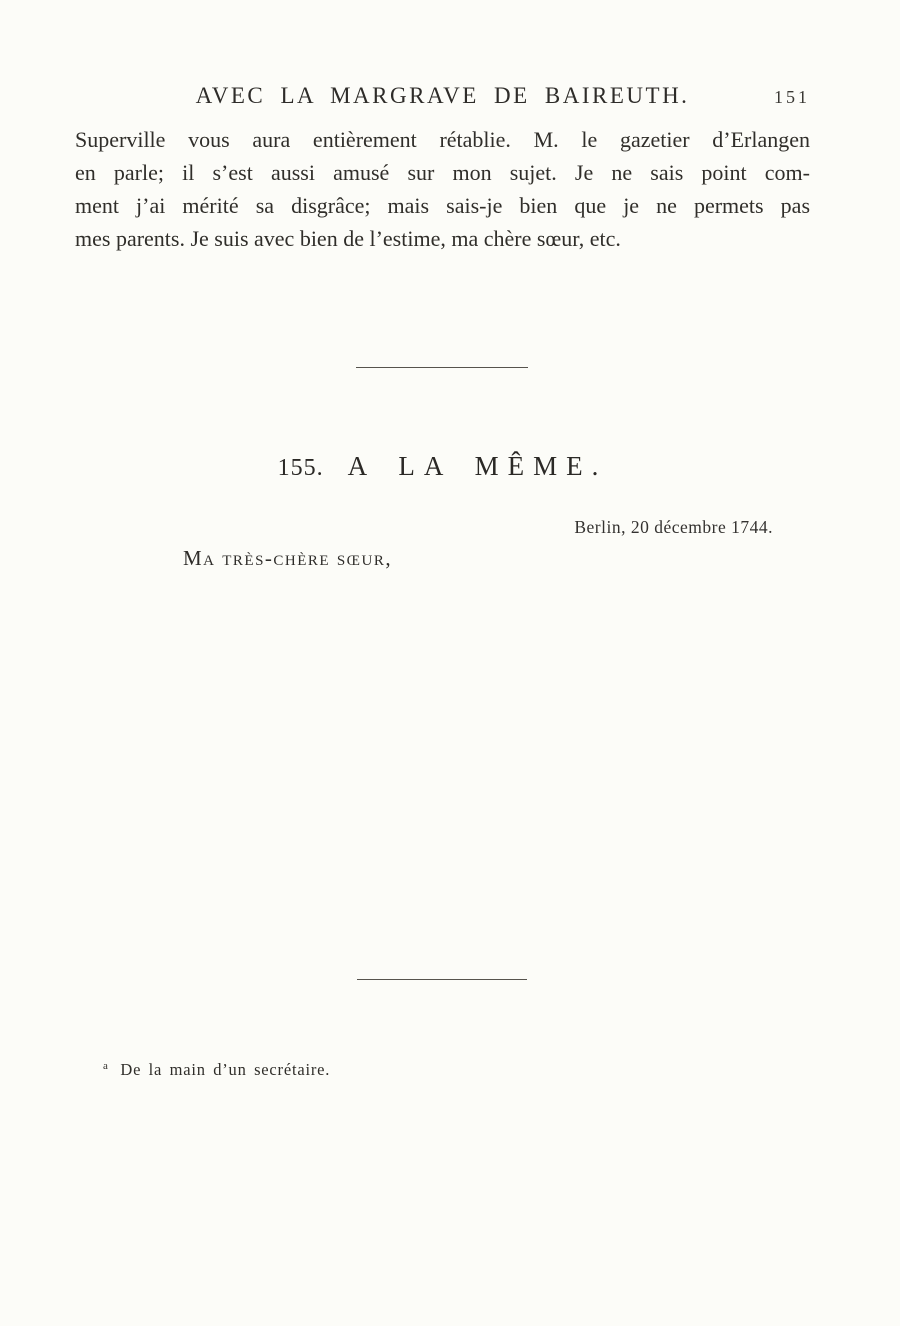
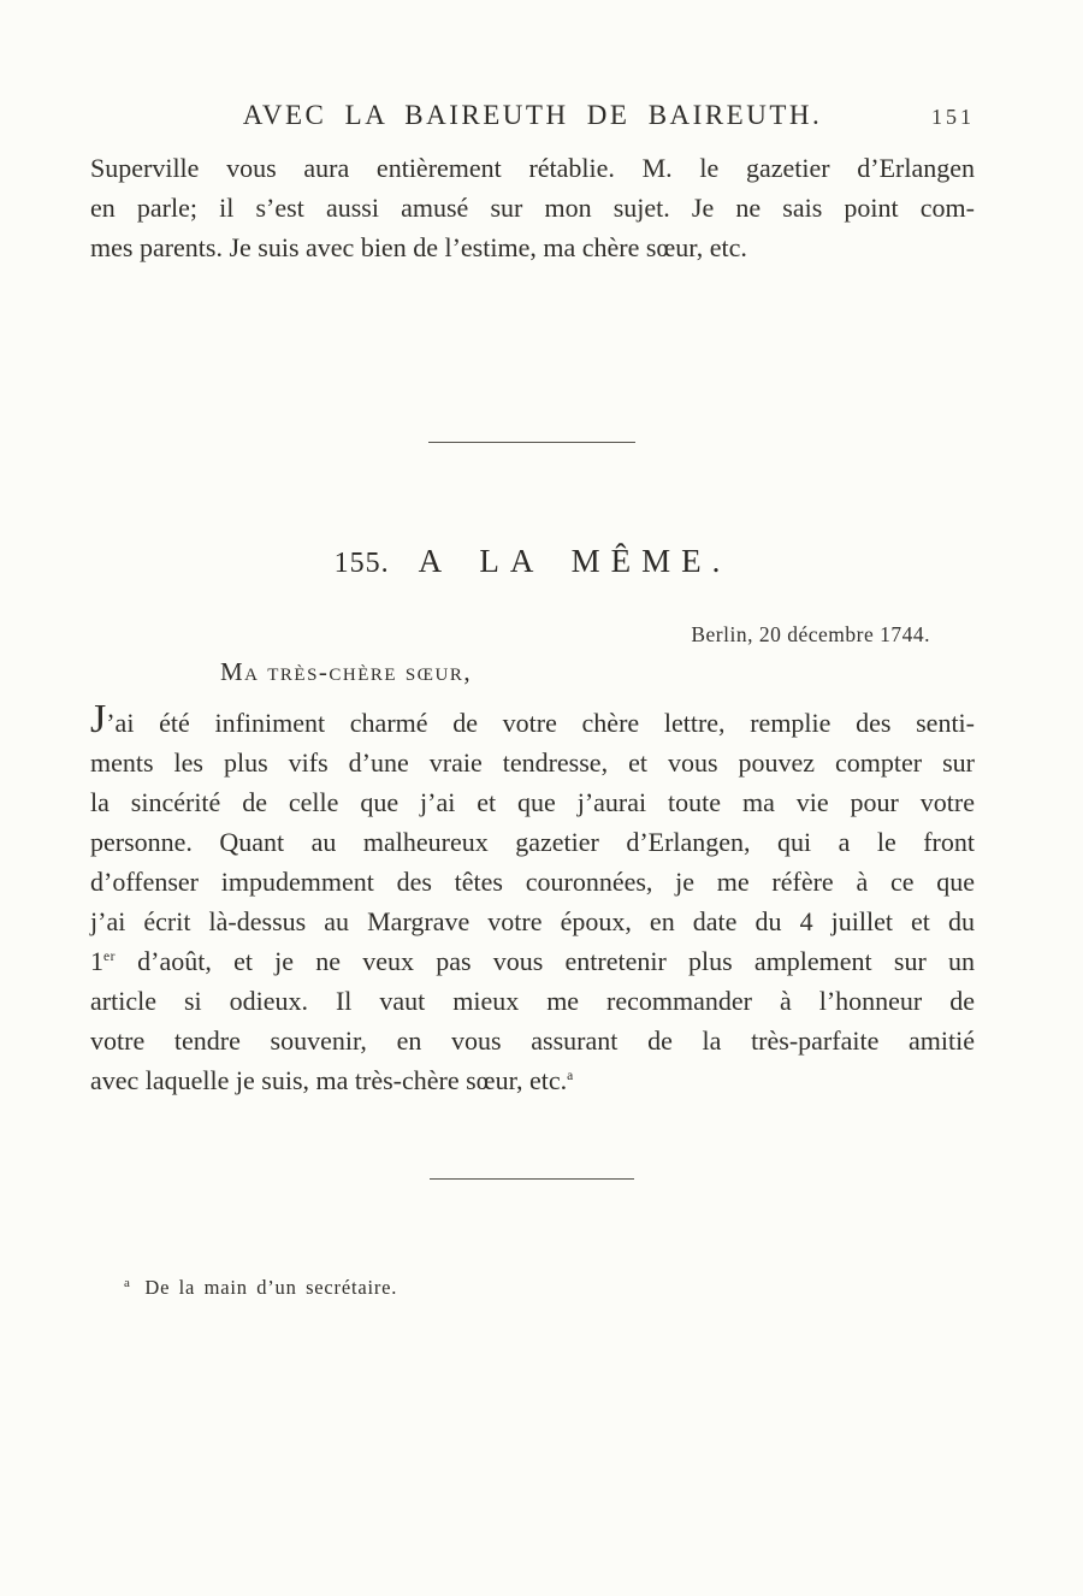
- AVEC LA MARGRAVE DE BAIREUTH.
+ AVEC LA BAIREUTH DE BAIREUTH.
  151
  Superville vous aura entièrement rétablie. M. le gazetier d’Erlangen
  en parle; il s’est aussi amusé sur mon sujet. Je ne sais point com-
- ment j’ai mérité sa disgrâce; mais sais-je bien que je ne permets pas
  mes parents. Je suis avec bien de l’estime, ma chère sœur, etc.
  155.
  A LA MÊME.
  Berlin, 20 décembre 1744.
  Ma très-chère sœur,
+ J’ai été infiniment charmé de votre chère lettre, remplie des senti-
+ ments les plus vifs d’une vraie tendresse, et vous pouvez compter sur
+ la sincérité de celle que j’ai et que j’aurai toute ma vie pour votre
+ personne. Quant au malheureux gazetier d’Erlangen, qui a le front
+ d’offenser impudemment des têtes couronnées, je me réfère à ce que
+ j’ai écrit là-dessus au Margrave votre époux, en date du 4 juillet et du
+ 1er d’août, et je ne veux pas vous entretenir plus amplement sur un
+ article si odieux. Il vaut mieux me recommander à l’honneur de
+ votre tendre souvenir, en vous assurant de la très-parfaite amitié
+ avec laquelle je suis, ma très-chère sœur, etc.a
  a De la main d’un secrétaire.
